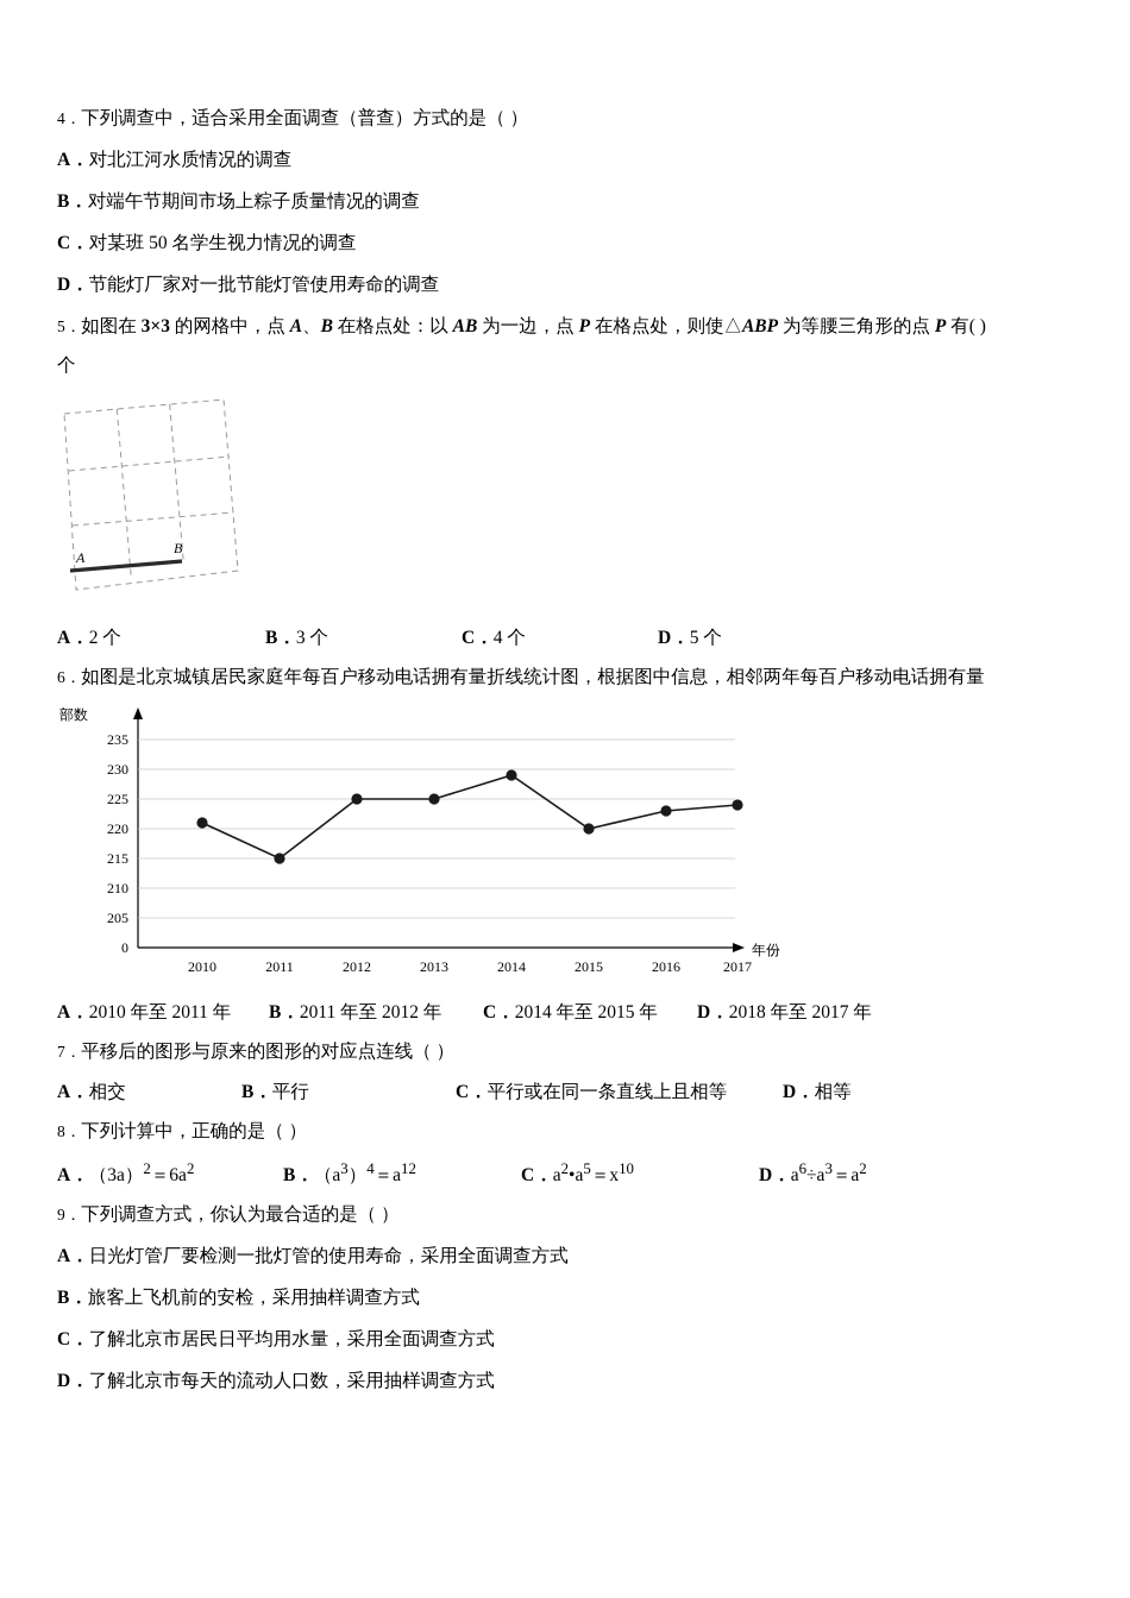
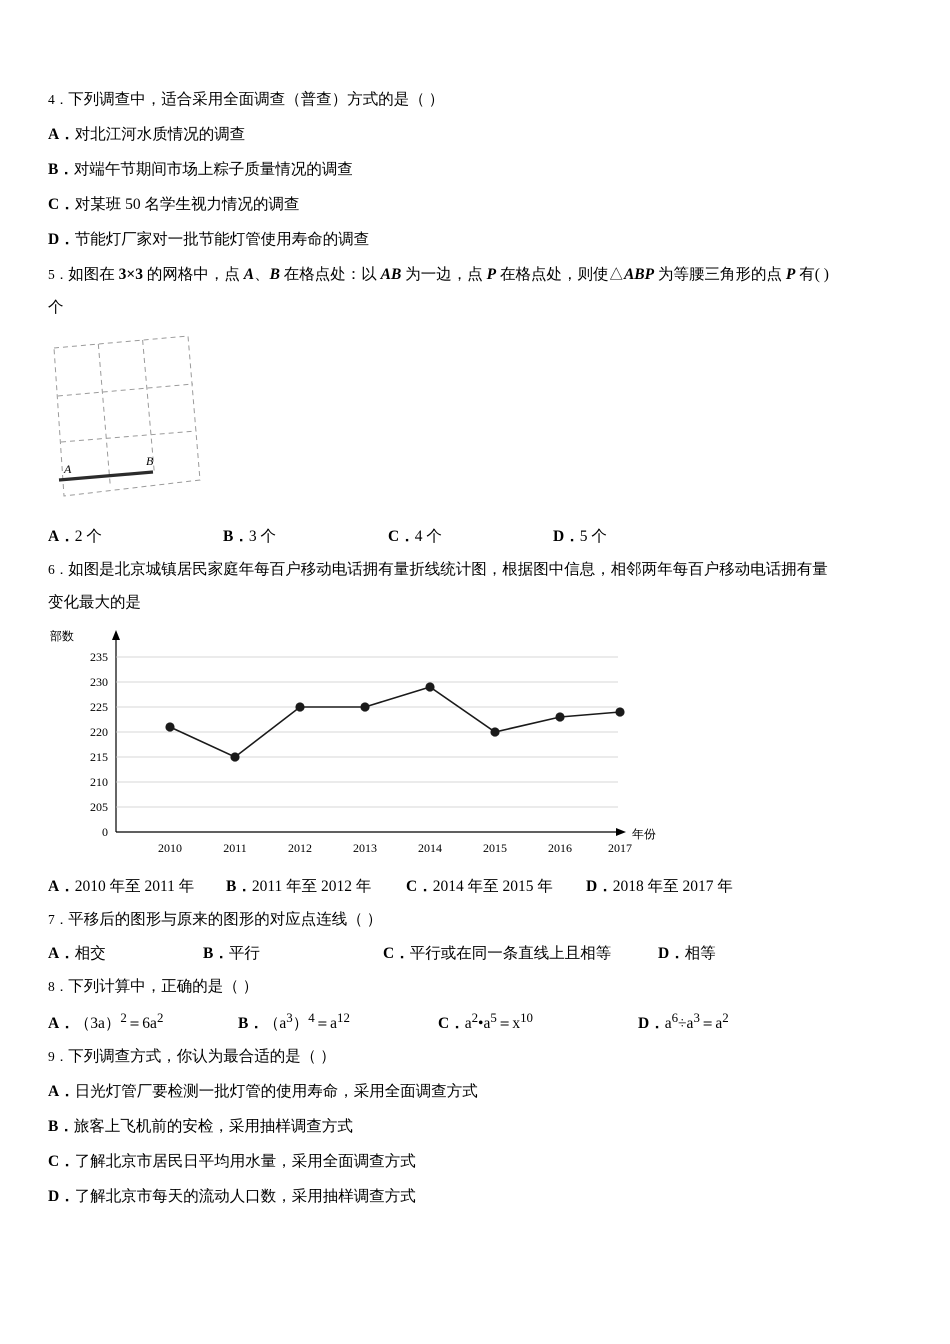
  4．下列调查中，适合采用全面调查（普查）方式的是（ ）
  A．对北江河水质情况的调查
  B．对端午节期间市场上粽子质量情况的调查
  C．对某班 50 名学生视力情况的调查
  D．节能灯厂家对一批节能灯管使用寿命的调查
  5．如图在 3×3 的网格中，点 A、B 在格点处：以 AB 为一边，点 P 在格点处，则使△ABP 为等腰三角形的点 P 有( )
  个
  A
  B
  A．2 个
  B．3 个
  C．4 个
  D．5 个
  6．如图是北京城镇居民家庭年每百户移动电话拥有量折线统计图，根据图中信息，相邻两年每百户移动电话拥有量
+ 变化最大的是
  部数
  年份
  235
  230
  225
  220
  215
  210
  205
  0
  2010
  2011
  2012
  2013
  2014
  2015
  2016
  2017
  A．2010 年至 2011 年
  B．2011 年至 2012 年
  C．2014 年至 2015 年
  D．2018 年至 2017 年
  7．平移后的图形与原来的图形的对应点连线（ ）
  A．相交
  B．平行
  C．平行或在同一条直线上且相等
  D．相等
  8．下列计算中，正确的是（ ）
  A．（3a）2＝6a2
  B．（a3）4＝a12
  C．a2•a5＝x10
  D．a6÷a3＝a2
  9．下列调查方式，你认为最合适的是（ ）
  A．日光灯管厂要检测一批灯管的使用寿命，采用全面调查方式
  B．旅客上飞机前的安检，采用抽样调查方式
  C．了解北京市居民日平均用水量，采用全面调查方式
  D．了解北京市每天的流动人口数，采用抽样调查方式
